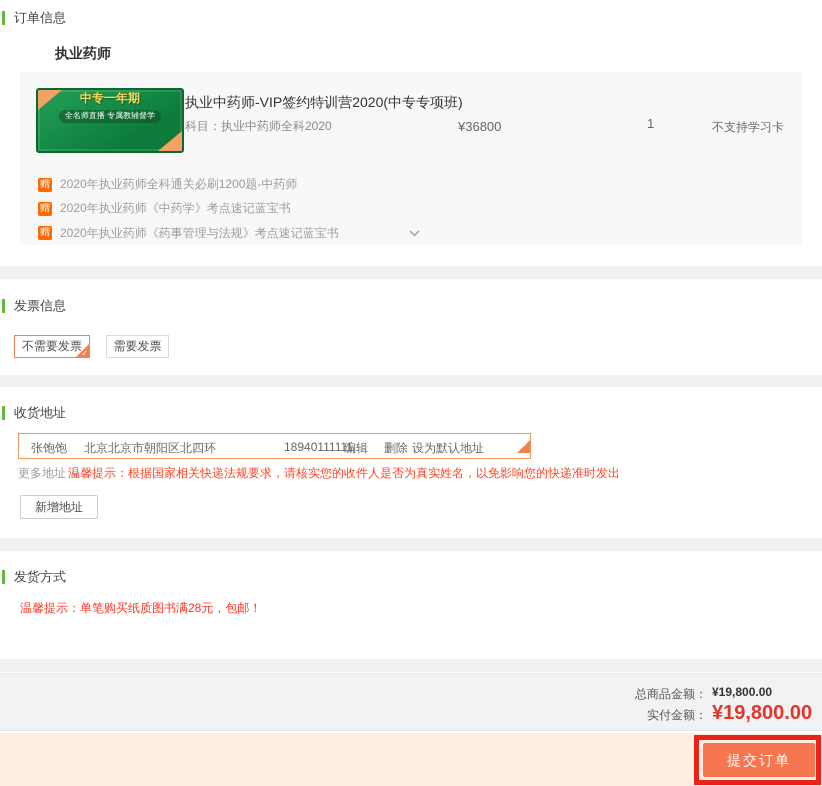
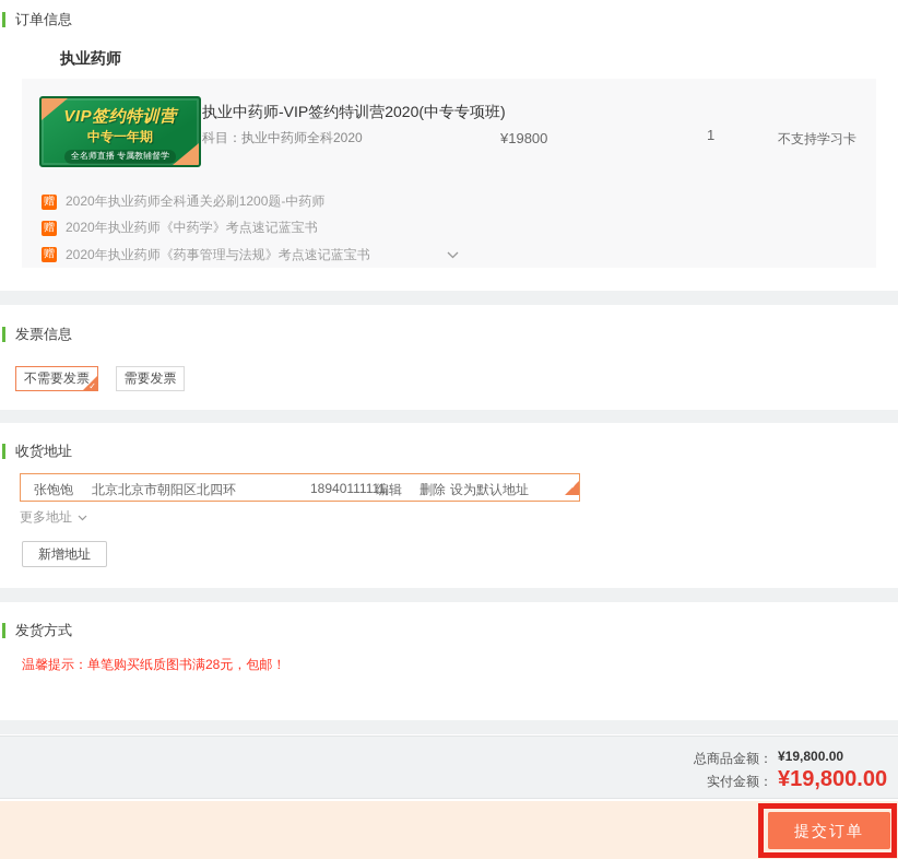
  订单信息
  执业药师
+ VIP签约特训营
  中专一年期
  全名师直播 专属教辅督学
  执业中药师-VIP签约特训营2020(中专专项班)
  科目：执业中药师全科2020
- ¥36800
+ ¥19800
  1
  不支持学习卡
  赠
  2020年执业药师全科通关必刷1200题-中药师
  赠
  2020年执业药师《中药学》考点速记蓝宝书
  赠
  2020年执业药师《药事管理与法规》考点速记蓝宝书
  发票信息
  不需要发票
  ✓
  需要发票
  收货地址
  张饱饱
  北京北京市朝阳区北四环
  18940111111
  编辑
  删除
  设为默认地址
  ✓
  更多地址
- 温馨提示：根据国家相关快递法规要求，请核实您的收件人是否为真实姓名，以免影响您的快递准时发出
  新增地址
  发货方式
  温馨提示：单笔购买纸质图书满28元，包邮！
  总商品金额：
  ¥19,800.00
  实付金额：
  ¥19,800.00
  提交订单
